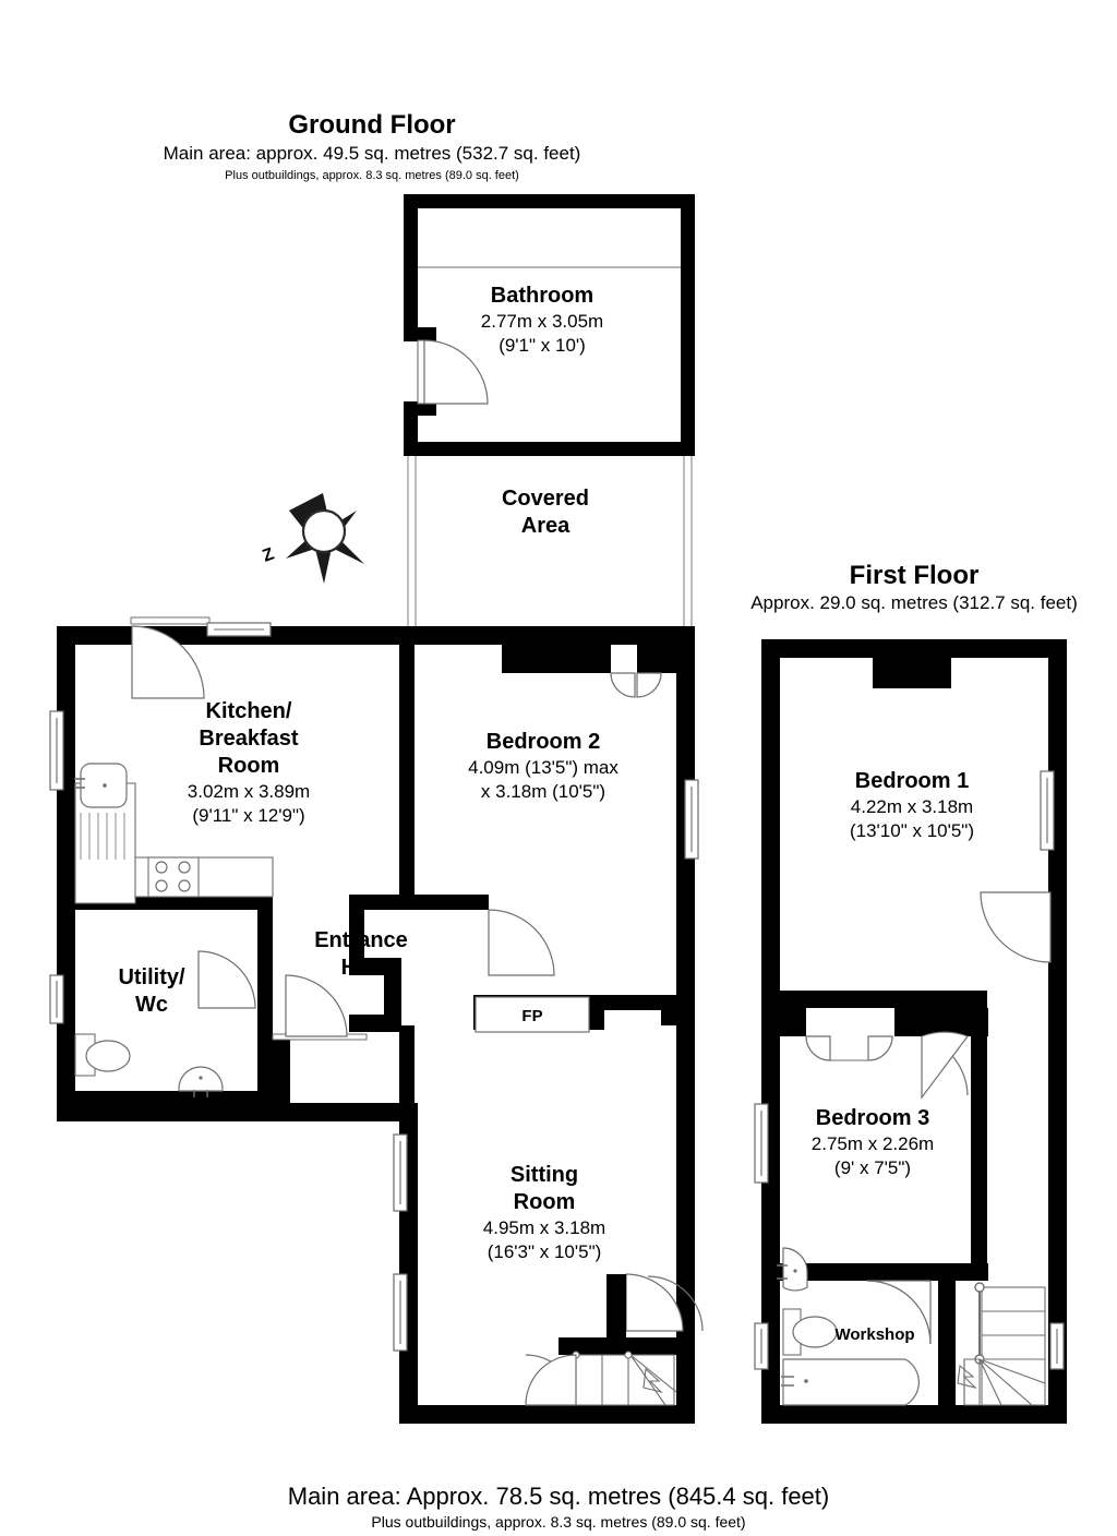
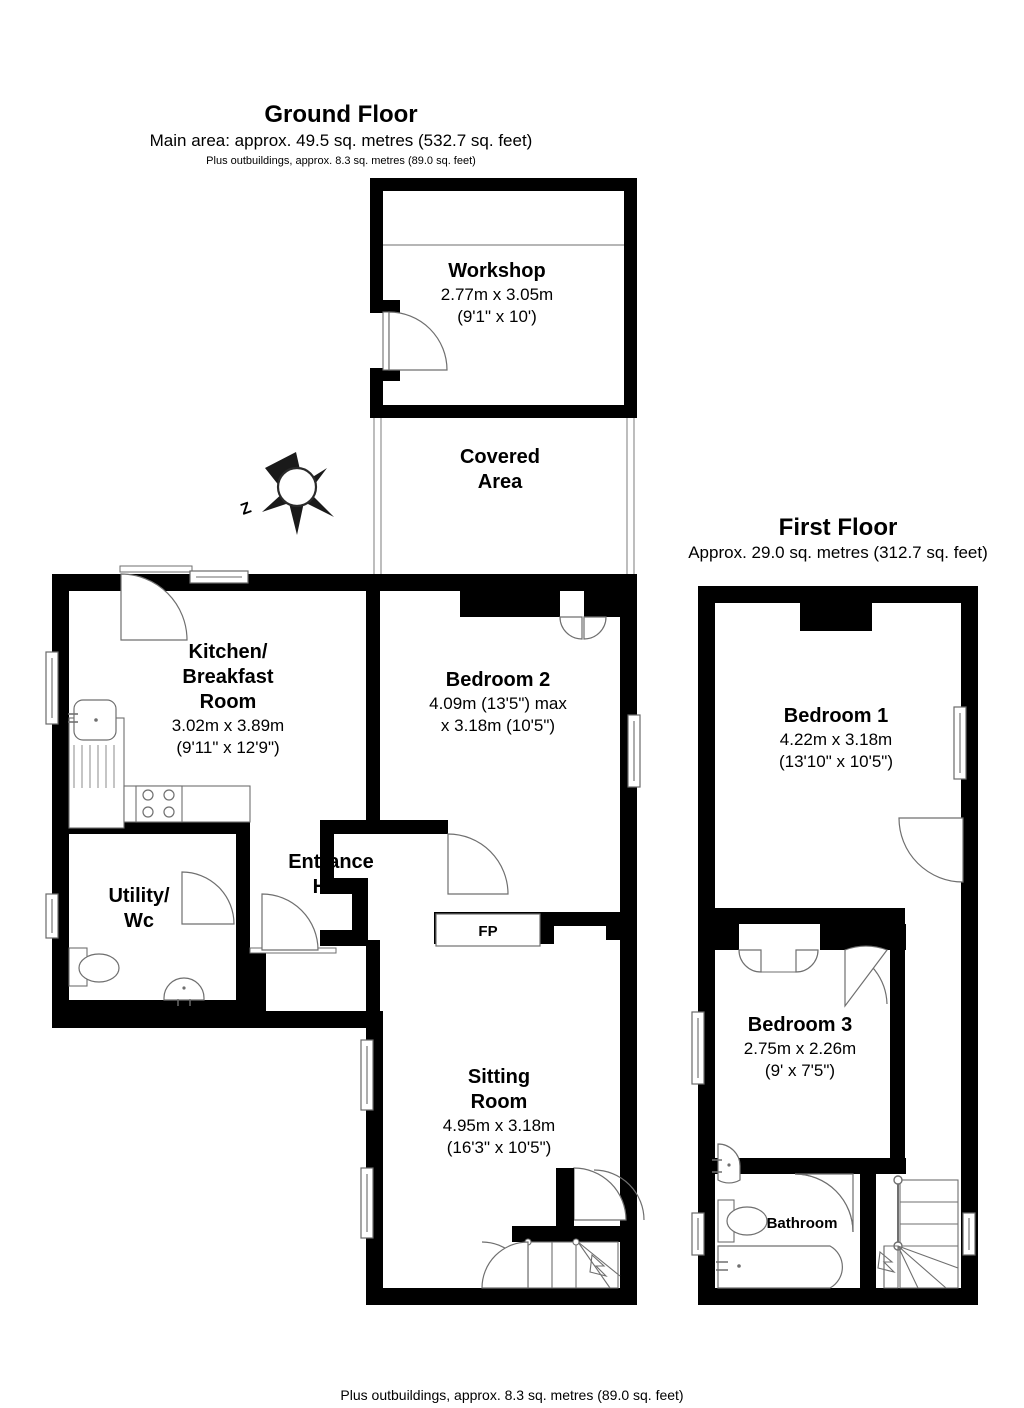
  Ground Floor
  Main area: approx. 49.5 sq. metres (532.7 sq. feet)
  Plus outbuildings, approx. 8.3 sq. metres (89.0 sq. feet)
  First Floor
  Approx. 29.0 sq. metres (312.7 sq. feet)
- Bathroom
+ Workshop
  2.77m x 3.05m
  (9'1" x 10')
  Covered
  Area
  FP
  Kitchen/
  Breakfast
  Room
  3.02m x 3.89m
  (9'11" x 12'9")
  Bedroom 2
  4.09m (13'5") max
  x 3.18m (10'5")
  Utility/
  Wc
  Entrance
  Hall
  Sitting
  Room
  4.95m x 3.18m
  (16'3" x 10'5")
- Workshop
+ Bathroom
  Bedroom 1
  4.22m x 3.18m
  (13'10" x 10'5")
  Bedroom 3
  2.75m x 2.26m
  (9' x 7'5")
- Main area: Approx. 78.5 sq. metres (845.4 sq. feet)
  Plus outbuildings, approx. 8.3 sq. metres (89.0 sq. feet)
